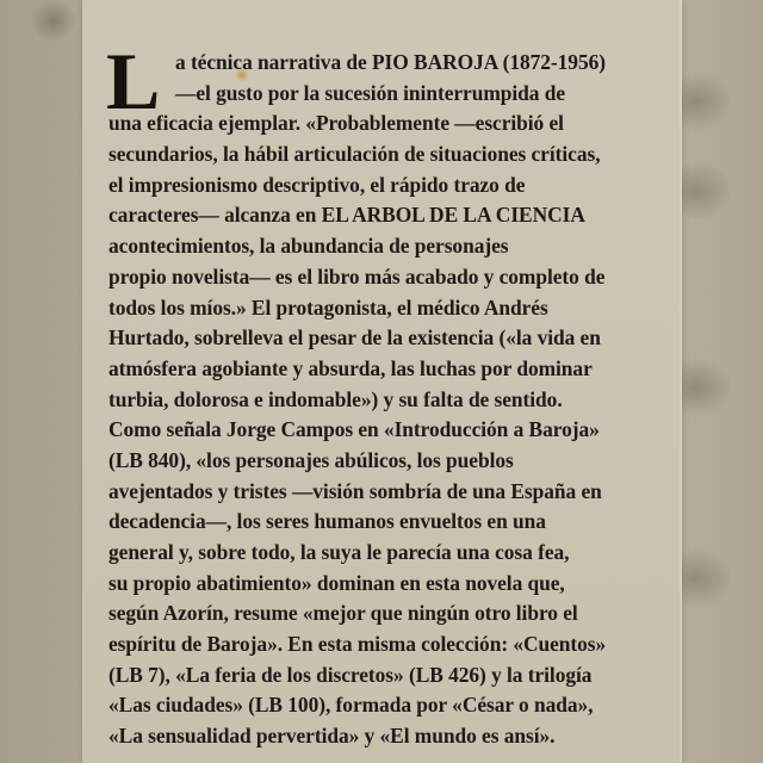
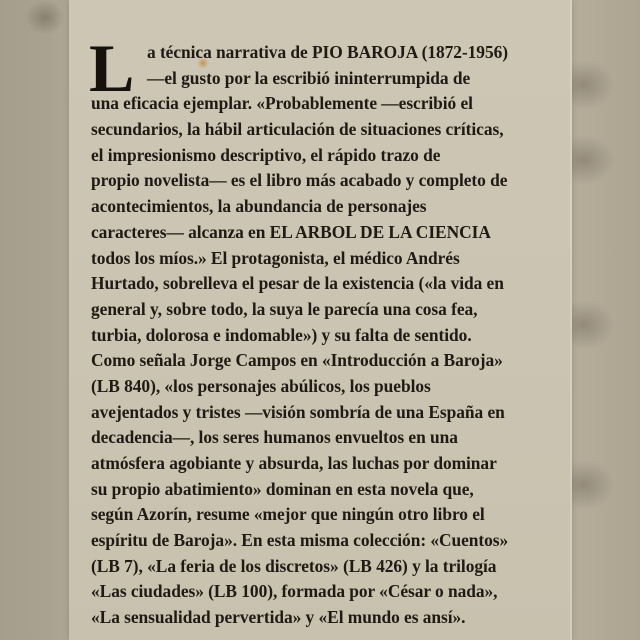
  L
  a técnica narrativa de PIO BAROJA (1872-1956)
- —el gusto por la sucesión ininterrumpida de
+ —el gusto por la escribió ininterrumpida de
  una eficacia ejemplar. «Probablemente —escribió el
  secundarios, la hábil articulación de situaciones críticas,
  el impresionismo descriptivo, el rápido trazo de
- caracteres— alcanza en EL ARBOL DE LA CIENCIA
+ propio novelista— es el libro más acabado y completo de
  acontecimientos, la abundancia de personajes
- propio novelista— es el libro más acabado y completo de
+ caracteres— alcanza en EL ARBOL DE LA CIENCIA
  todos los míos.» El protagonista, el médico Andrés
  Hurtado, sobrelleva el pesar de la existencia («la vida en
- atmósfera agobiante y absurda, las luchas por dominar
+ general y, sobre todo, la suya le parecía una cosa fea,
  turbia, dolorosa e indomable») y su falta de sentido.
  Como señala Jorge Campos en «Introducción a Baroja»
  (LB 840), «los personajes abúlicos, los pueblos
  avejentados y tristes —visión sombría de una España en
  decadencia—, los seres humanos envueltos en una
- general y, sobre todo, la suya le parecía una cosa fea,
+ atmósfera agobiante y absurda, las luchas por dominar
  su propio abatimiento» dominan en esta novela que,
  según Azorín, resume «mejor que ningún otro libro el
  espíritu de Baroja». En esta misma colección: «Cuentos»
  (LB 7), «La feria de los discretos» (LB 426) y la trilogía
  «Las ciudades» (LB 100), formada por «César o nada»,
  «La sensualidad pervertida» y «El mundo es ansí».
